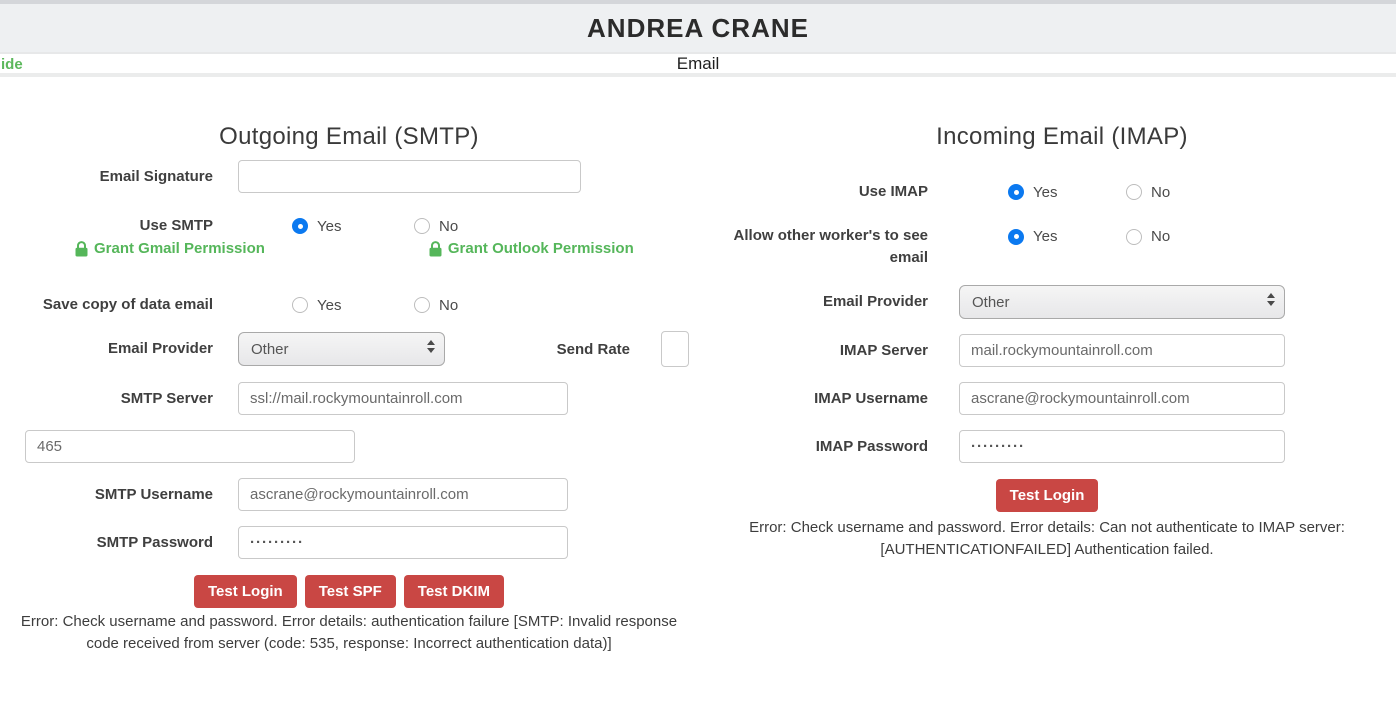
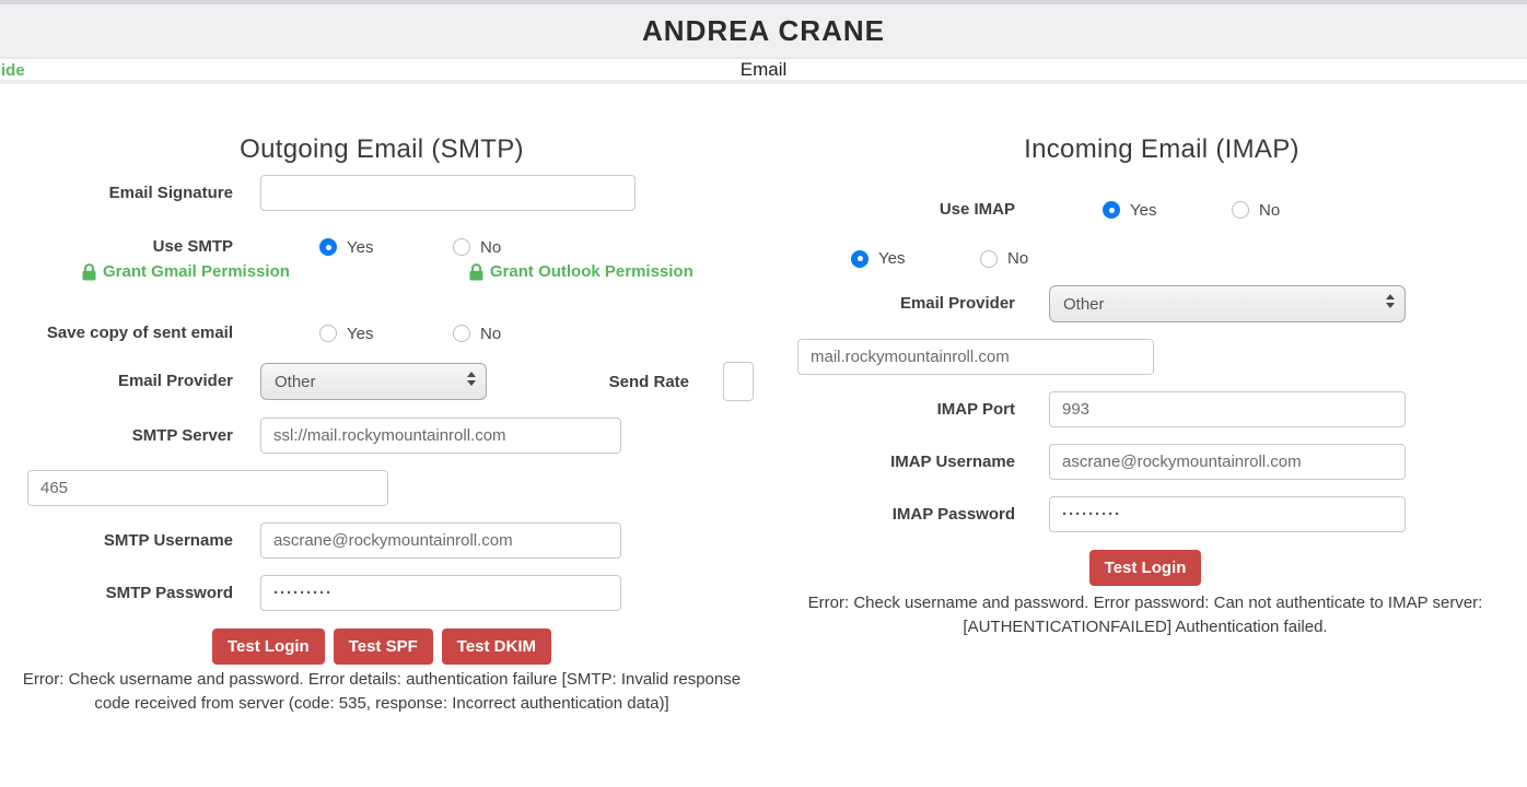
  ANDREA CRANE
  ide
  Email
  Outgoing Email (SMTP)
  Email Signature
  Use SMTP
  Yes
  No
  Grant Gmail Permission
  Grant Outlook Permission
- Save copy of data email
+ Save copy of sent email
  Yes
  No
  Email Provider
  Other
  Send Rate
  SMTP Server
  ssl://mail.rockymountainroll.com
  465
  SMTP Username
  ascrane@rockymountainroll.com
  SMTP Password
  ·········
  Test Login
  Test SPF
  Test DKIM
  Error: Check username and password. Error details: authentication failure [SMTP: Invalid response code received from server (code: 535, response: Incorrect authentication data)]
  Incoming Email (IMAP)
  Use IMAP
  Yes
  No
- Allow other worker's to see email
  Yes
  No
  Email Provider
  Other
- IMAP Server
  mail.rockymountainroll.com
+ IMAP Port
+ 993
  IMAP Username
  ascrane@rockymountainroll.com
  IMAP Password
  ·········
  Test Login
- Error: Check username and password. Error details: Can not authenticate to IMAP server: [AUTHENTICATIONFAILED] Authentication failed.
+ Error: Check username and password. Error password: Can not authenticate to IMAP server: [AUTHENTICATIONFAILED] Authentication failed.
